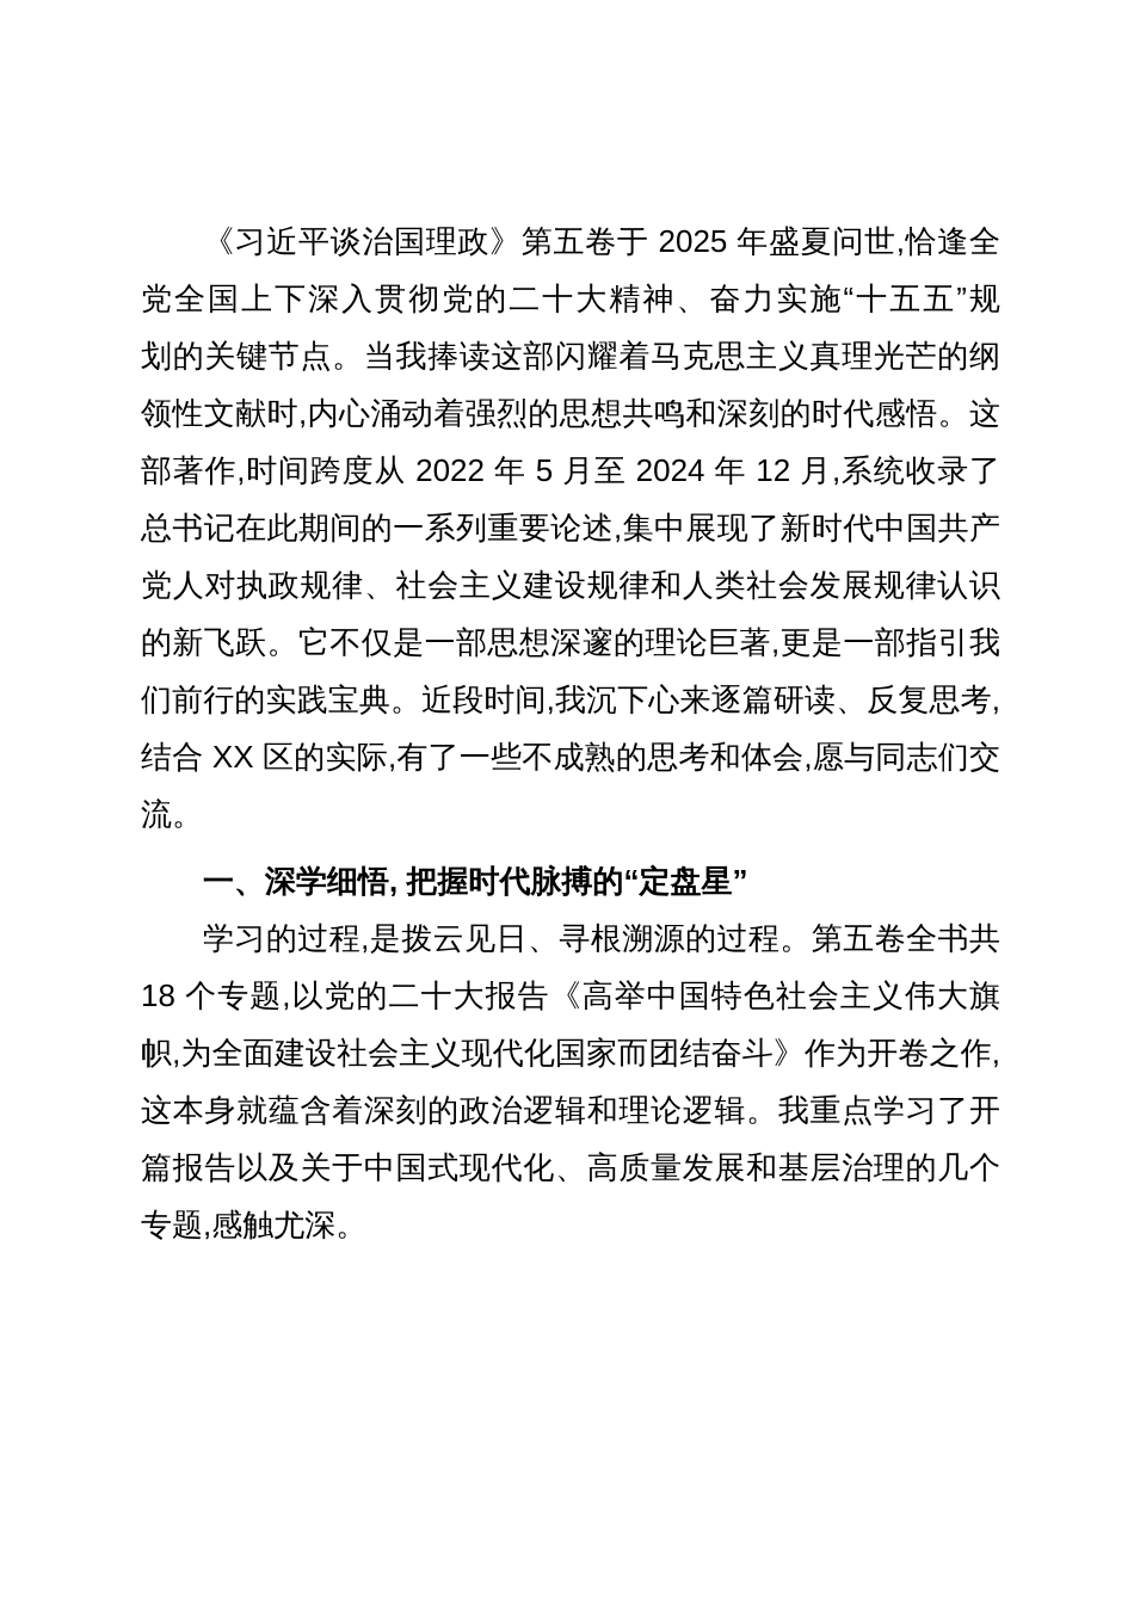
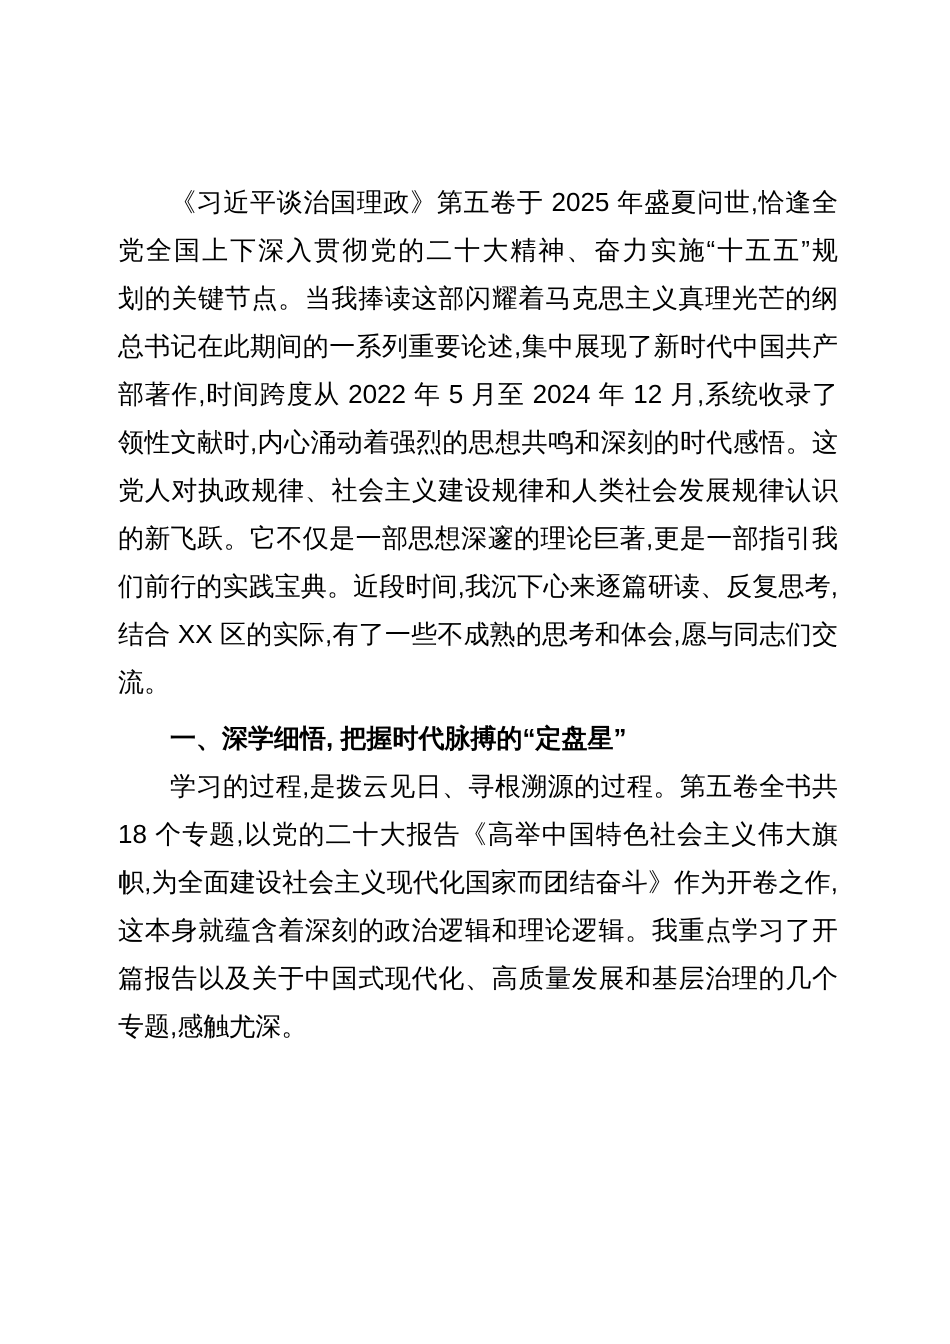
  《习近平谈治国理政》第五卷于 2025 年盛夏问世,恰逢全
  党全国上下深入贯彻党的二十大精神、奋力实施“十五五”规
  划的关键节点。当我捧读这部闪耀着马克思主义真理光芒的纲
- 领性文献时,内心涌动着强烈的思想共鸣和深刻的时代感悟。这
+ 总书记在此期间的一系列重要论述,集中展现了新时代中国共产
  部著作,时间跨度从 2022 年 5 月至 2024 年 12 月,系统收录了
- 总书记在此期间的一系列重要论述,集中展现了新时代中国共产
+ 领性文献时,内心涌动着强烈的思想共鸣和深刻的时代感悟。这
  党人对执政规律、社会主义建设规律和人类社会发展规律认识
  的新飞跃。它不仅是一部思想深邃的理论巨著,更是一部指引我
  们前行的实践宝典。近段时间,我沉下心来逐篇研读、反复思考,
  结合 XX 区的实际,有了一些不成熟的思考和体会,愿与同志们交
  流。
  一、深学细悟, 把握时代脉搏的“定盘星”
  学习的过程,是拨云见日、寻根溯源的过程。第五卷全书共
  18 个专题,以党的二十大报告《高举中国特色社会主义伟大旗
  帜,为全面建设社会主义现代化国家而团结奋斗》作为开卷之作,
  这本身就蕴含着深刻的政治逻辑和理论逻辑。我重点学习了开
  篇报告以及关于中国式现代化、高质量发展和基层治理的几个
  专题,感触尤深。
